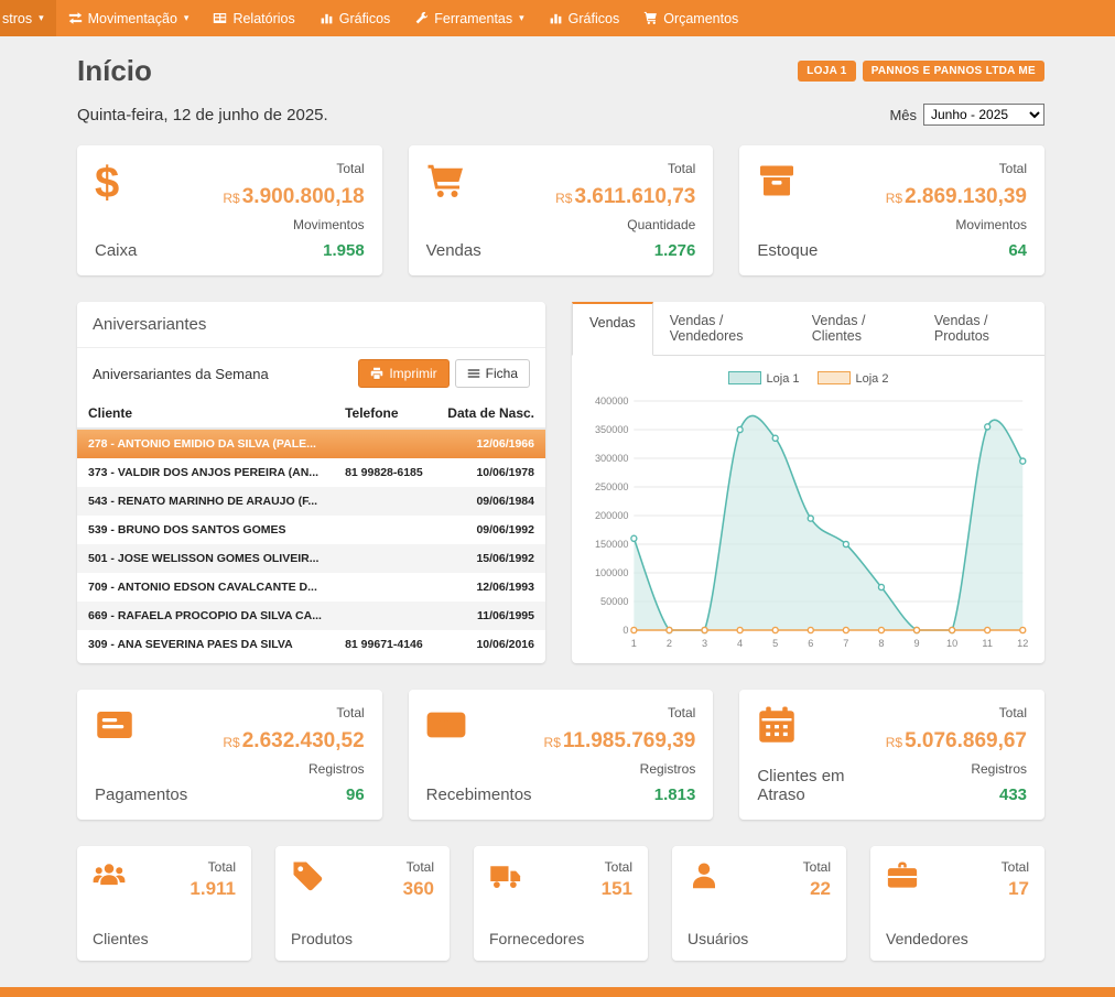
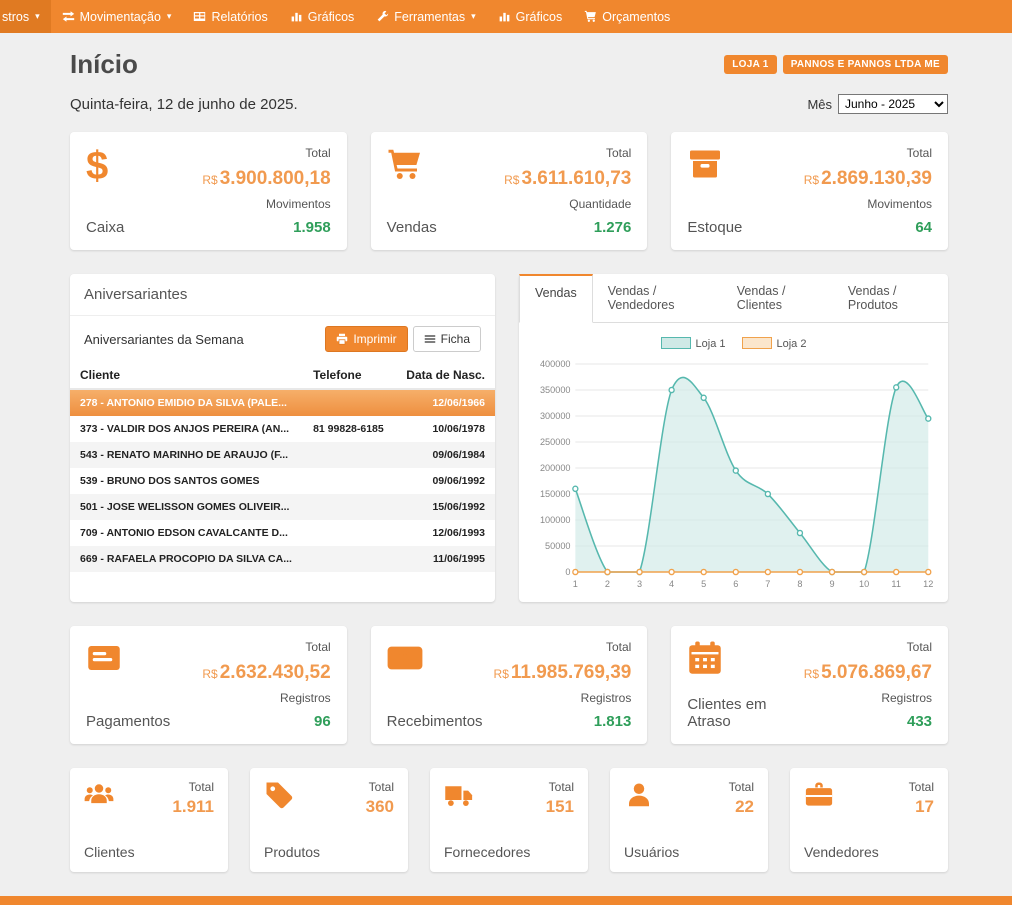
  stros
  ▾
  Movimentação
  ▾
  Relatórios
  Gráficos
  Ferramentas
  ▾
  Gráficos
  Orçamentos
  Início
  LOJA 1
  PANNOS E PANNOS LTDA ME
  Quinta-feira, 12 de junho de 2025.
  Mês
  Junho - 2025
  $
  Caixa
  Total
  R$ 3.900.800,18
  Movimentos
  1.958
  Vendas
  Total
  R$ 3.611.610,73
  Quantidade
  1.276
  Estoque
  Total
  R$ 2.869.130,39
  Movimentos
  64
  Aniversariantes
  Aniversariantes da Semana
  Imprimir
  Ficha
  Cliente	Telefone	Data de Nasc.
  278 - ANTONIO EMIDIO DA SILVA (PALE...		12/06/1966
  373 - VALDIR DOS ANJOS PEREIRA (AN...	81 99828-6185	10/06/1978
  543 - RENATO MARINHO DE ARAUJO (F...		09/06/1984
  539 - BRUNO DOS SANTOS GOMES		09/06/1992
  501 - JOSE WELISSON GOMES OLIVEIR...		15/06/1992
  709 - ANTONIO EDSON CAVALCANTE D...		12/06/1993
  669 - RAFAELA PROCOPIO DA SILVA CA...		11/06/1995
- 309 - ANA SEVERINA PAES DA SILVA	81 99671-4146	10/06/2016
  Vendas
  Vendas / Vendedores
  Vendas / Clientes
  Vendas / Produtos
  Loja 1
  Loja 2
  0
  50000
  100000
  150000
  200000
  250000
  300000
  350000
  400000
  1
  2
  3
  4
  5
  6
  7
  8
  9
  10
  11
  12
  Pagamentos
  Total
  R$ 2.632.430,52
  Registros
  96
  Recebimentos
  Total
  R$ 11.985.769,39
  Registros
  1.813
  Clientes em Atraso
  Total
  R$ 5.076.869,67
  Registros
  433
  Total
  1.911
  Clientes
  Total
  360
  Produtos
  Total
  151
  Fornecedores
  Total
  22
  Usuários
  Total
  17
  Vendedores
